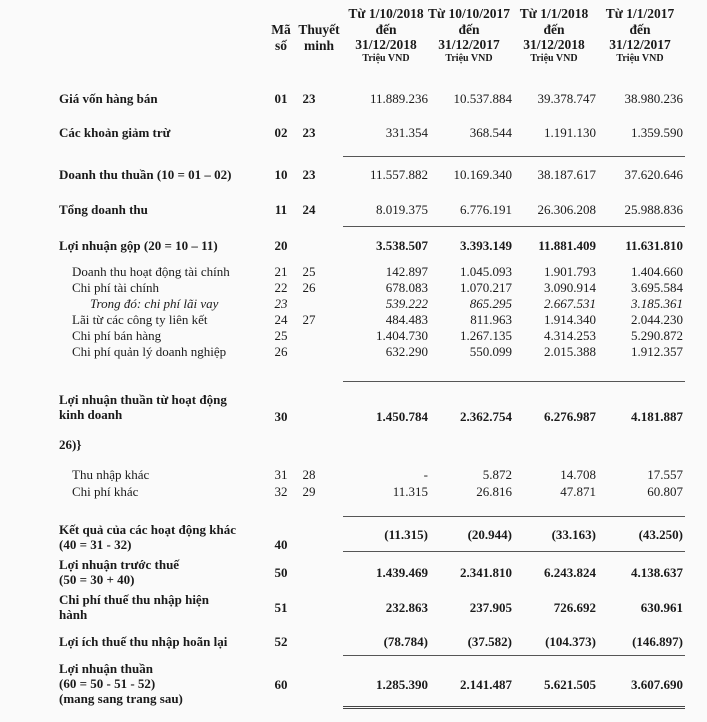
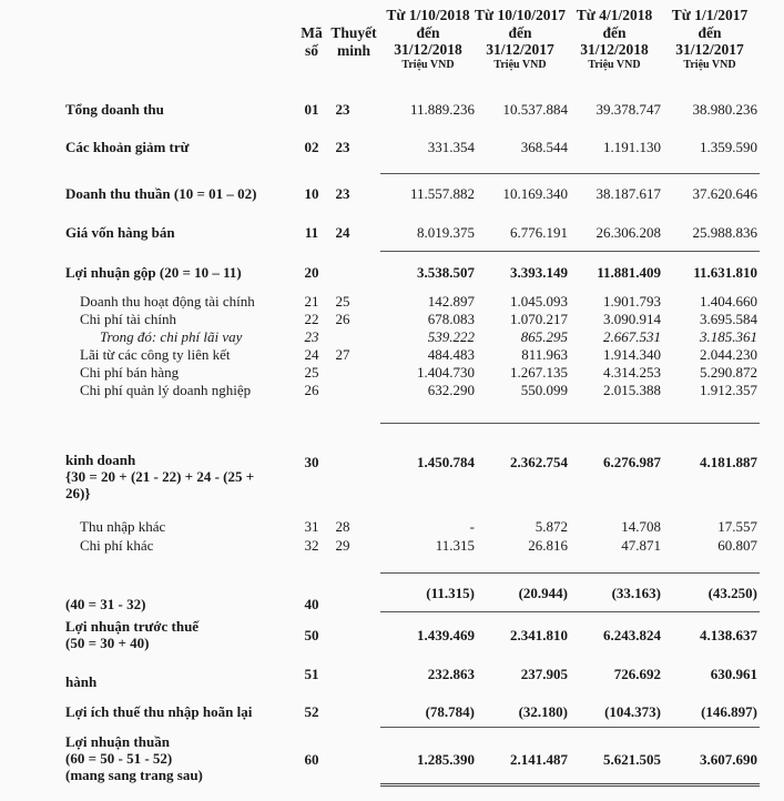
  Mã
  số
  Thuyết
  minh
  Từ 1/10/2018
  đến
  31/12/2018
  Triệu VND
  Từ 10/10/2017
  đến
  31/12/2017
  Triệu VND
- Từ 1/1/2018
+ Từ 4/1/2018
  đến
  31/12/2018
  Triệu VND
  Từ 1/1/2017
  đến
  31/12/2017
  Triệu VND
- Giá vốn hàng bán
+ Tổng doanh thu
  01
  23
  11.889.236
  10.537.884
  39.378.747
  38.980.236
  Các khoản giảm trừ
  02
  23
  331.354
  368.544
  1.191.130
  1.359.590
  Doanh thu thuần (10 = 01 – 02)
  10
  23
  11.557.882
  10.169.340
  38.187.617
  37.620.646
- Tổng doanh thu
+ Giá vốn hàng bán
  11
  24
  8.019.375
  6.776.191
  26.306.208
  25.988.836
  Lợi nhuận gộp (20 = 10 – 11)
  20
  3.538.507
  3.393.149
  11.881.409
  11.631.810
  Doanh thu hoạt động tài chính
  21
  25
  142.897
  1.045.093
  1.901.793
  1.404.660
  Chi phí tài chính
  22
  26
  678.083
  1.070.217
  3.090.914
  3.695.584
  Trong đó: chi phí lãi vay
  23
  539.222
  865.295
  2.667.531
  3.185.361
  Lãi từ các công ty liên kết
  24
  27
  484.483
  811.963
  1.914.340
  2.044.230
  Chi phí bán hàng
  25
  1.404.730
  1.267.135
  4.314.253
  5.290.872
  Chi phí quản lý doanh nghiệp
  26
  632.290
  550.099
  2.015.388
  1.912.357
- Lợi nhuận thuần từ hoạt động
  kinh doanh
+ {30 = 20 + (21 - 22) + 24 - (25 +
  26)}
  30
  1.450.784
  2.362.754
  6.276.987
  4.181.887
  Thu nhập khác
  31
  28
  -
  5.872
  14.708
  17.557
  Chi phí khác
  32
  29
  11.315
  26.816
  47.871
  60.807
- Kết quả của các hoạt động khác
  (40 = 31 - 32)
  40
  (11.315)
  (20.944)
  (33.163)
  (43.250)
  Lợi nhuận trước thuế
  (50 = 30 + 40)
  50
  1.439.469
  2.341.810
  6.243.824
  4.138.637
- Chi phí thuế thu nhập hiện
  hành
  51
  232.863
  237.905
  726.692
  630.961
  Lợi ích thuế thu nhập hoãn lại
  52
  (78.784)
- (37.582)
+ (32.180)
  (104.373)
  (146.897)
  Lợi nhuận thuần
  (60 = 50 - 51 - 52)
  (mang sang trang sau)
  60
  1.285.390
  2.141.487
  5.621.505
  3.607.690
